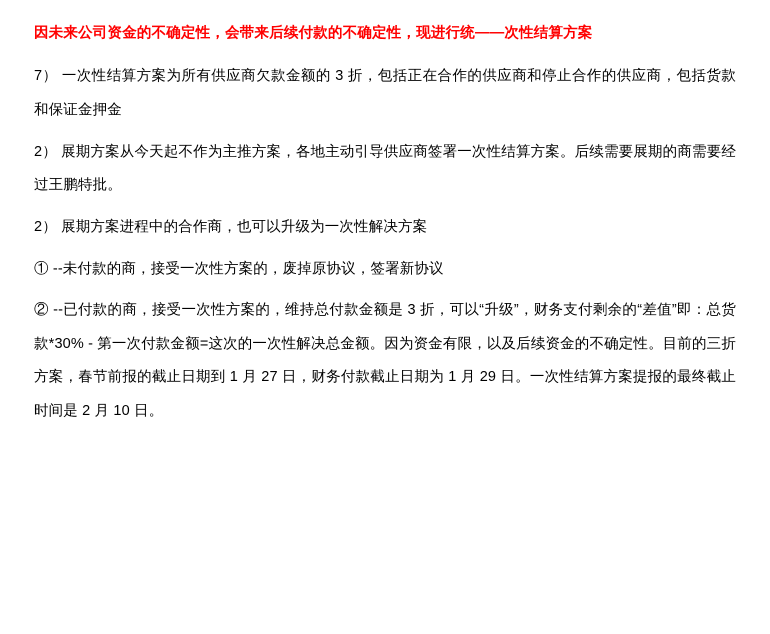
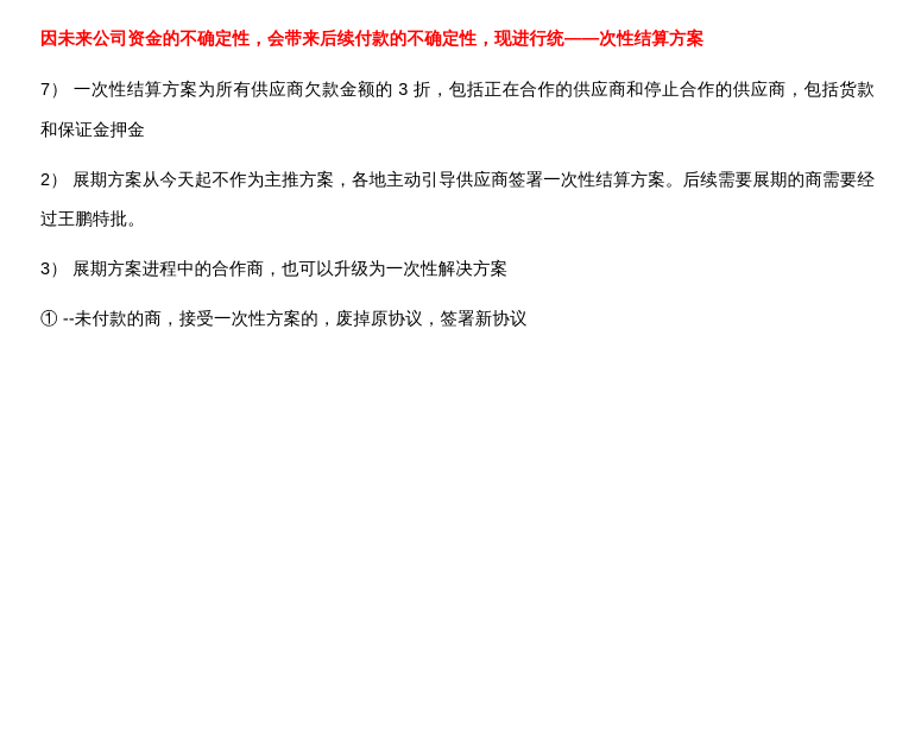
  因未来公司资金的不确定性，会带来后续付款的不确定性，现进行统——次性结算方案
  7） 一次性结算方案为所有供应商欠款金额的 3 折，包括正在合作的供应商和停止合作的供应商，包括货款和保证金押金
  2） 展期方案从今天起不作为主推方案，各地主动引导供应商签署一次性结算方案。后续需要展期的商需要经过王鹏特批。
- 2） 展期方案进程中的合作商，也可以升级为一次性解决方案
+ 3） 展期方案进程中的合作商，也可以升级为一次性解决方案
  ① --未付款的商，接受一次性方案的，废掉原协议，签署新协议
- ② --已付款的商，接受一次性方案的，维持总付款金额是 3 折，可以“升级”，财务支付剩余的“差值”即：总货款*30% - 第一次付款金额=这次的一次性解决总金额。因为资金有限，以及后续资金的不确定性。目前的三折方案，春节前报的截止日期到 1 月 27 日，财务付款截止日期为 1 月 29 日。一次性结算方案提报的最终截止时间是 2 月 10 日。
